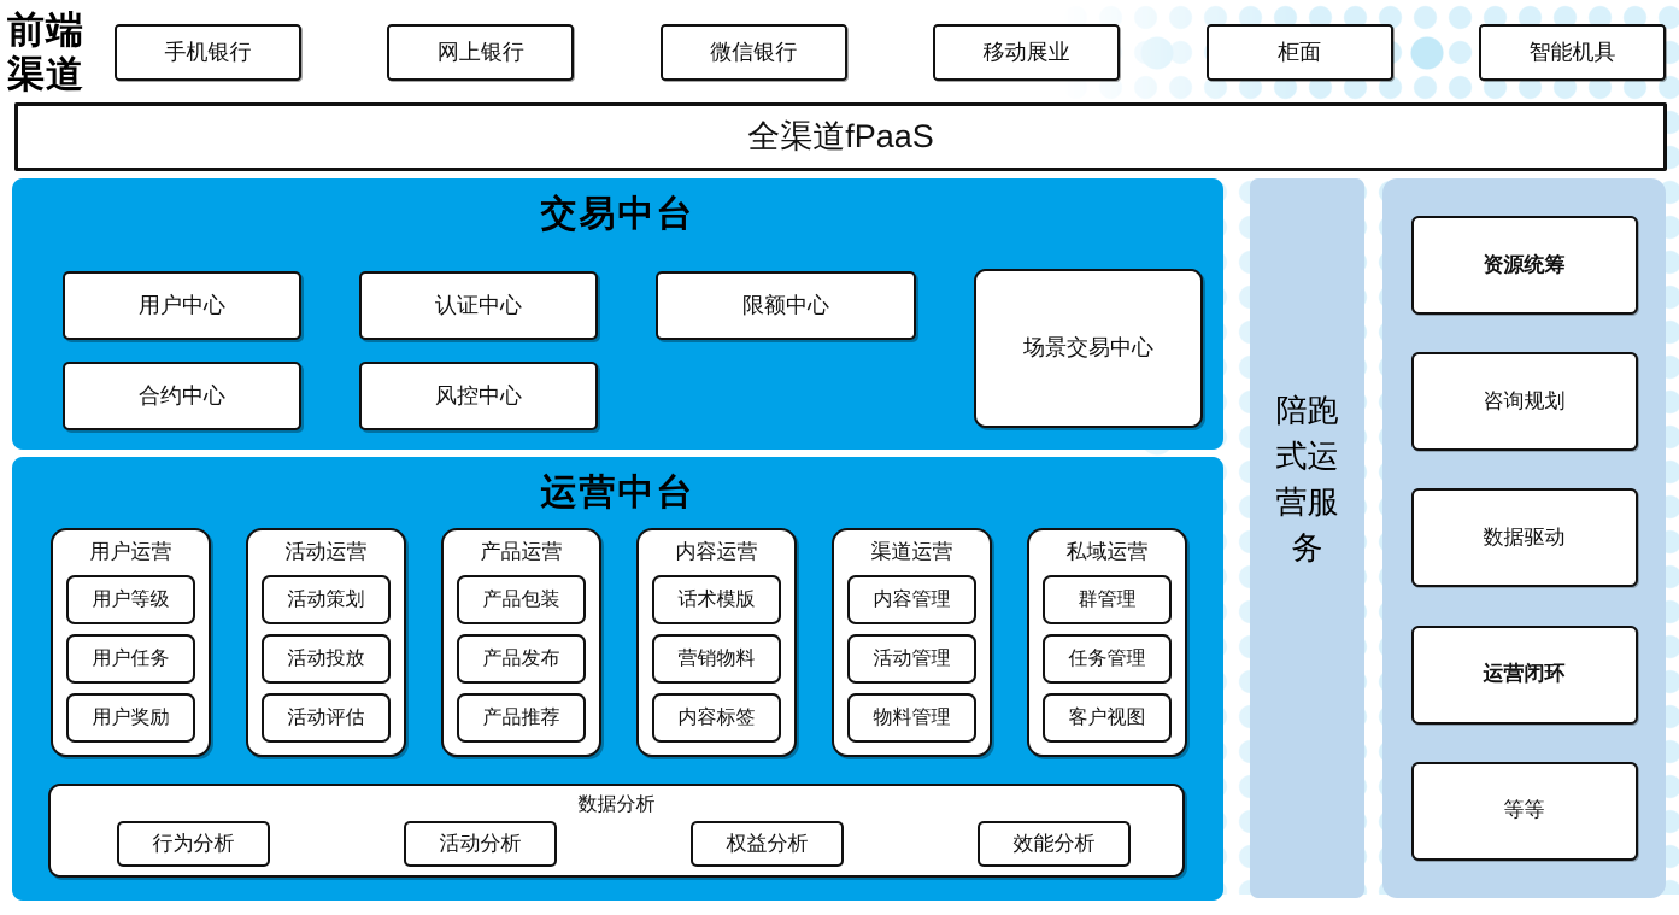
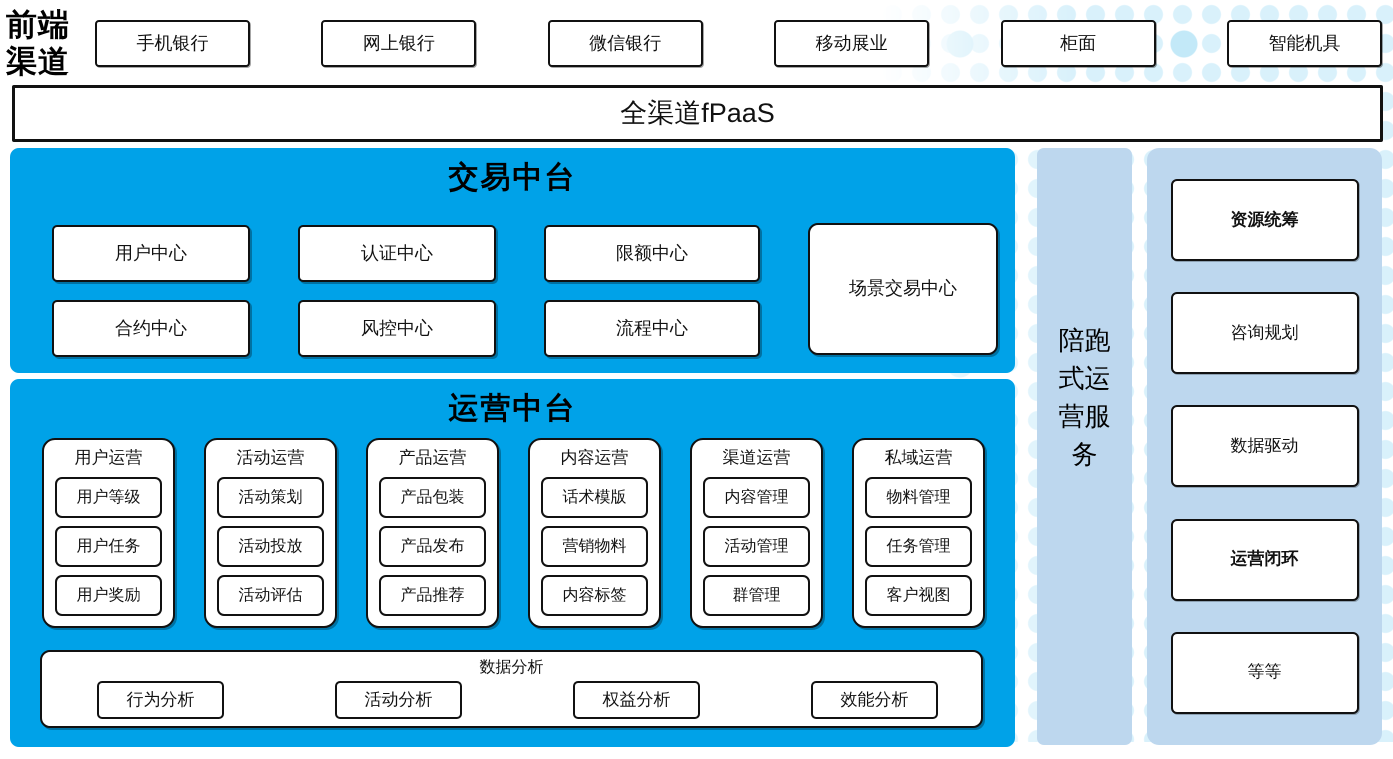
  前端渠道
  手机银行
  网上银行
  微信银行
  移动展业
  柜面
  智能机具
  全渠道fPaaS
  交易中台
  用户中心
  认证中心
  限额中心
  场景交易中心
  合约中心
  风控中心
+ 流程中心
  运营中台
  用户运营
  用户等级
  用户任务
  用户奖励
  活动运营
  活动策划
  活动投放
  活动评估
  产品运营
  产品包装
  产品发布
  产品推荐
  内容运营
  话术模版
  营销物料
  内容标签
  渠道运营
  内容管理
  活动管理
- 物料管理
+ 群管理
  私域运营
- 群管理
+ 物料管理
  任务管理
  客户视图
  数据分析
  行为分析
  活动分析
  权益分析
  效能分析
  陪跑式运营服务
  资源统筹
  咨询规划
  数据驱动
  运营闭环
  等等
